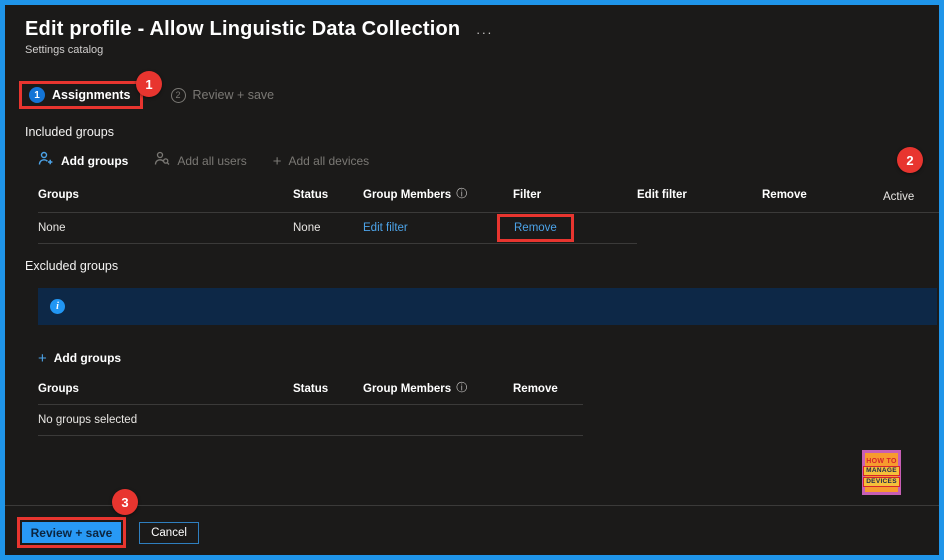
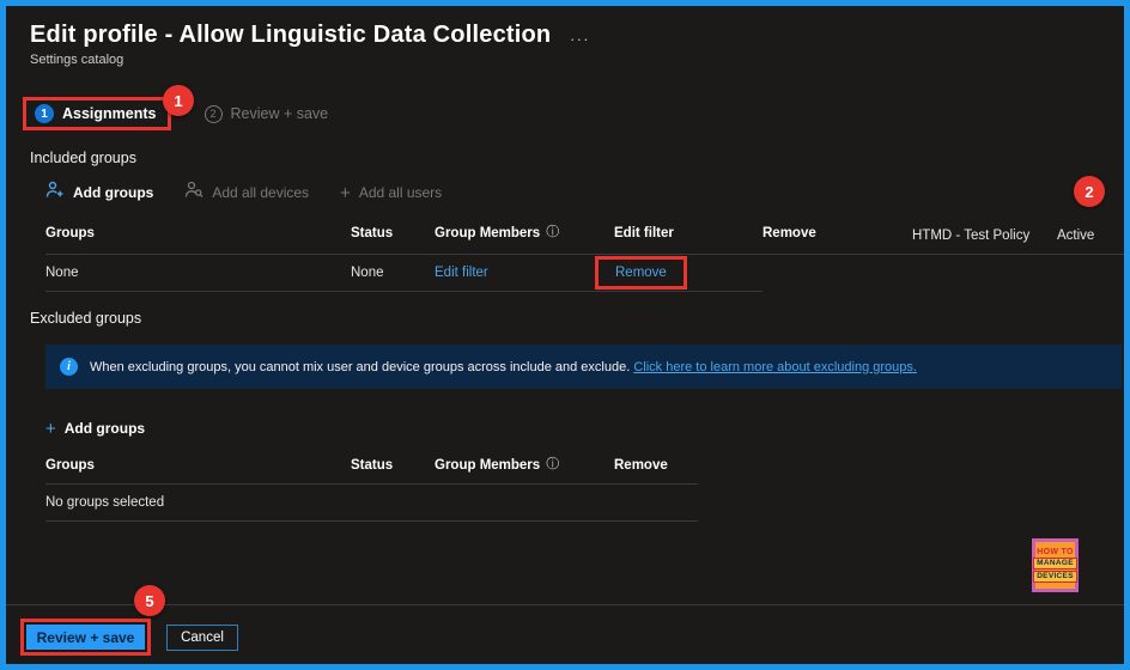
  Edit profile - Allow Linguistic Data Collection
  ...
  Settings catalog
  1
  Assignments
  2
  Review + save
  Included groups
  Add groups
- Add all users
+ Add all devices
  +
- Add all devices
+ Add all users
  Groups
  Status
  Group Members
  ⓘ
- Filter
  Edit filter
  Remove
+ HTMD - Test Policy
  Active
  None
  None
  Edit filter
  Remove
  Excluded groups
  i
+ When excluding groups, you cannot mix user and device groups across include and exclude. Click here to learn more about excluding groups.
  +
  Add groups
  Groups
  Status
  Group Members
  ⓘ
  Remove
  No groups selected
  1
  2
- 3
+ 5
  Review + save
  Cancel
